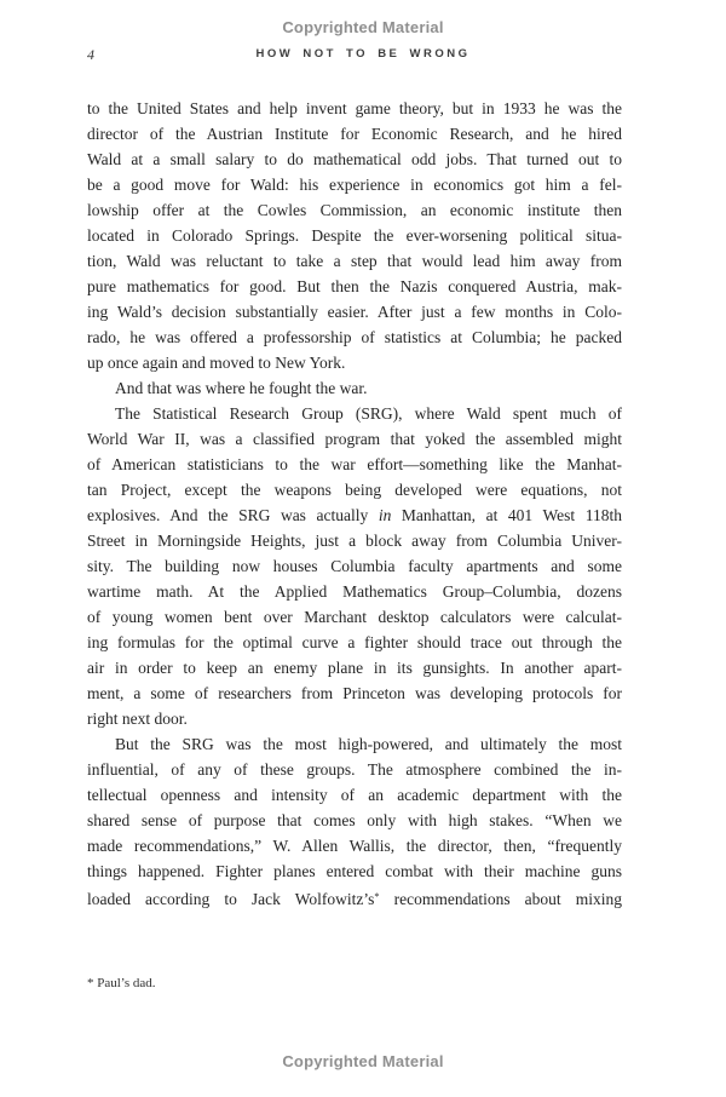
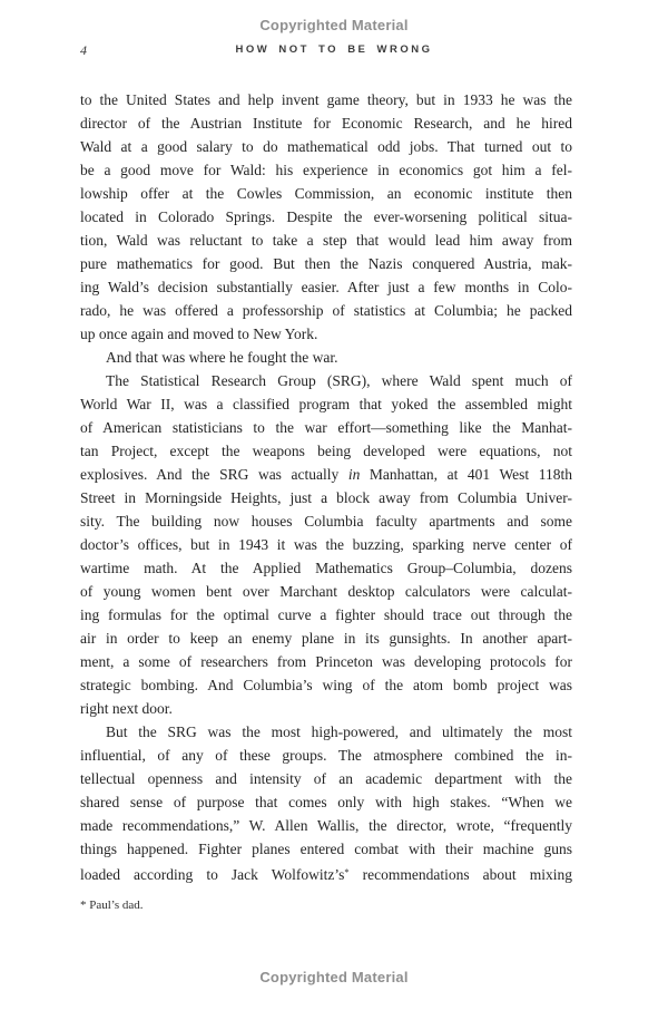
  Copyrighted Material
  4
  HOW NOT TO BE WRONG
  to the United States and help invent game theory, but in 1933 he was the
  director of the Austrian Institute for Economic Research, and he hired
- Wald at a small salary to do mathematical odd jobs. That turned out to
+ Wald at a good salary to do mathematical odd jobs. That turned out to
  be a good move for Wald: his experience in economics got him a fel-
  lowship offer at the Cowles Commission, an economic institute then
  located in Colorado Springs. Despite the ever-worsening political situa-
  tion, Wald was reluctant to take a step that would lead him away from
  pure mathematics for good. But then the Nazis conquered Austria, mak-
  ing Wald’s decision substantially easier. After just a few months in Colo-
  rado, he was offered a professorship of statistics at Columbia; he packed
  up once again and moved to New York.
  And that was where he fought the war.
  The Statistical Research Group (SRG), where Wald spent much of
  World War II, was a classified program that yoked the assembled might
  of American statisticians to the war effort—something like the Manhat-
  tan Project, except the weapons being developed were equations, not
  explosives. And the SRG was actually in Manhattan, at 401 West 118th
  Street in Morningside Heights, just a block away from Columbia Univer-
  sity. The building now houses Columbia faculty apartments and some
+ doctor’s offices, but in 1943 it was the buzzing, sparking nerve center of
  wartime math. At the Applied Mathematics Group–Columbia, dozens
  of young women bent over Marchant desktop calculators were calculat-
  ing formulas for the optimal curve a fighter should trace out through the
  air in order to keep an enemy plane in its gunsights. In another apart-
  ment, a some of researchers from Princeton was developing protocols for
+ strategic bombing. And Columbia’s wing of the atom bomb project was
  right next door.
  But the SRG was the most high-powered, and ultimately the most
  influential, of any of these groups. The atmosphere combined the in-
  tellectual openness and intensity of an academic department with the
  shared sense of purpose that comes only with high stakes. “When we
- made recommendations,” W. Allen Wallis, the director, then, “frequently
+ made recommendations,” W. Allen Wallis, the director, wrote, “frequently
  things happened. Fighter planes entered combat with their machine guns
  loaded according to Jack Wolfowitz’s* recommendations about mixing
  * Paul’s dad.
  Copyrighted Material
